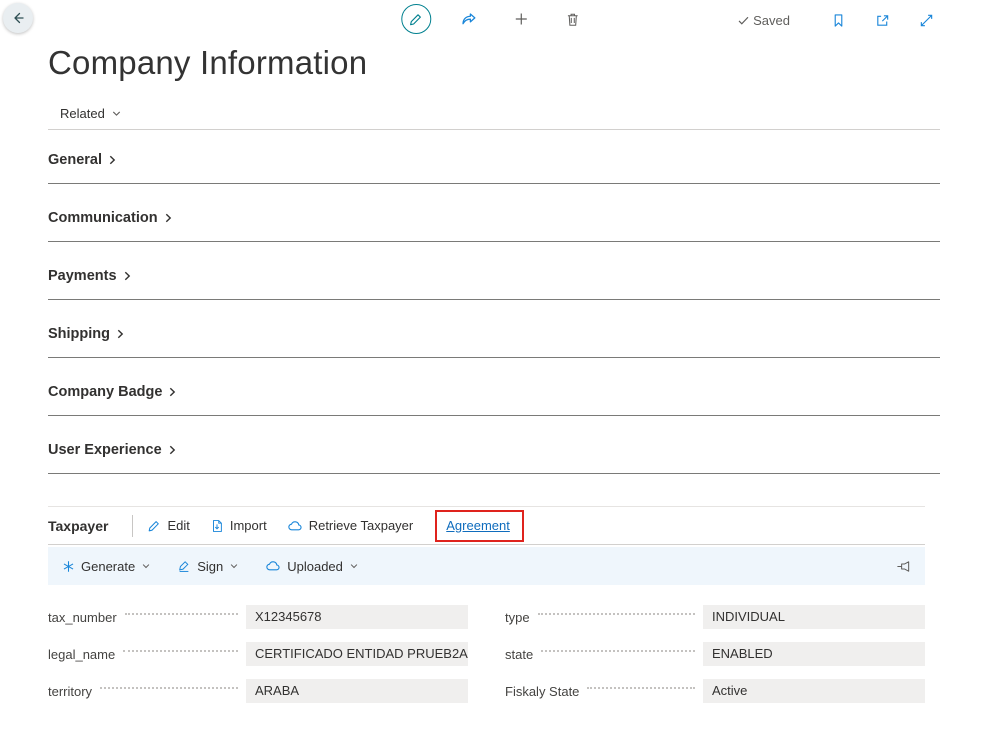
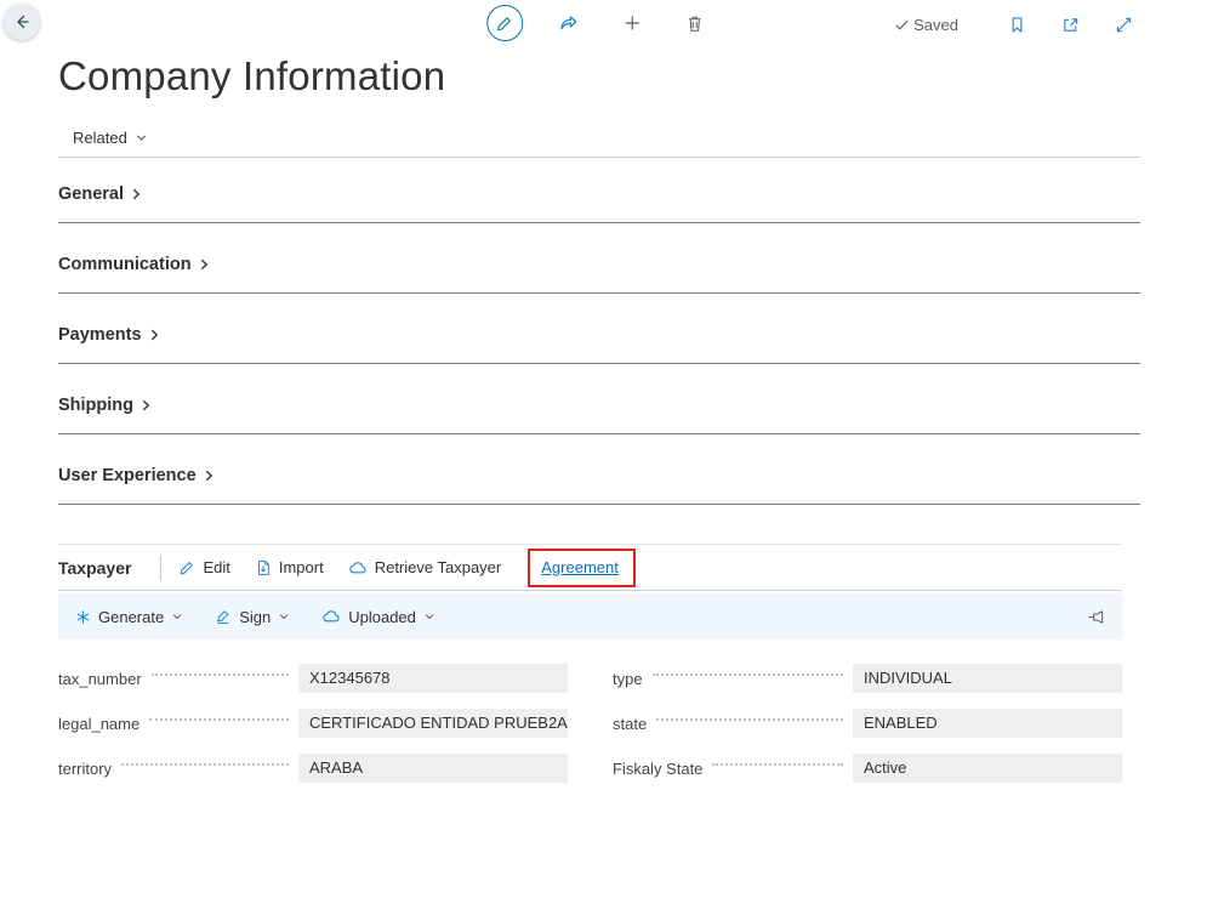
  Saved
  Company Information
  Related
  General
  Communication
  Payments
  Shipping
- Company Badge
  User Experience
  Taxpayer
  Edit
  Import
  Retrieve Taxpayer
  Agreement
  Generate
  Sign
  Uploaded
  tax_number
  X12345678
  legal_name
  CERTIFICADO ENTIDAD PRUEB2A
  territory
  ARABA
  type
  INDIVIDUAL
  state
  ENABLED
  Fiskaly State
  Active
